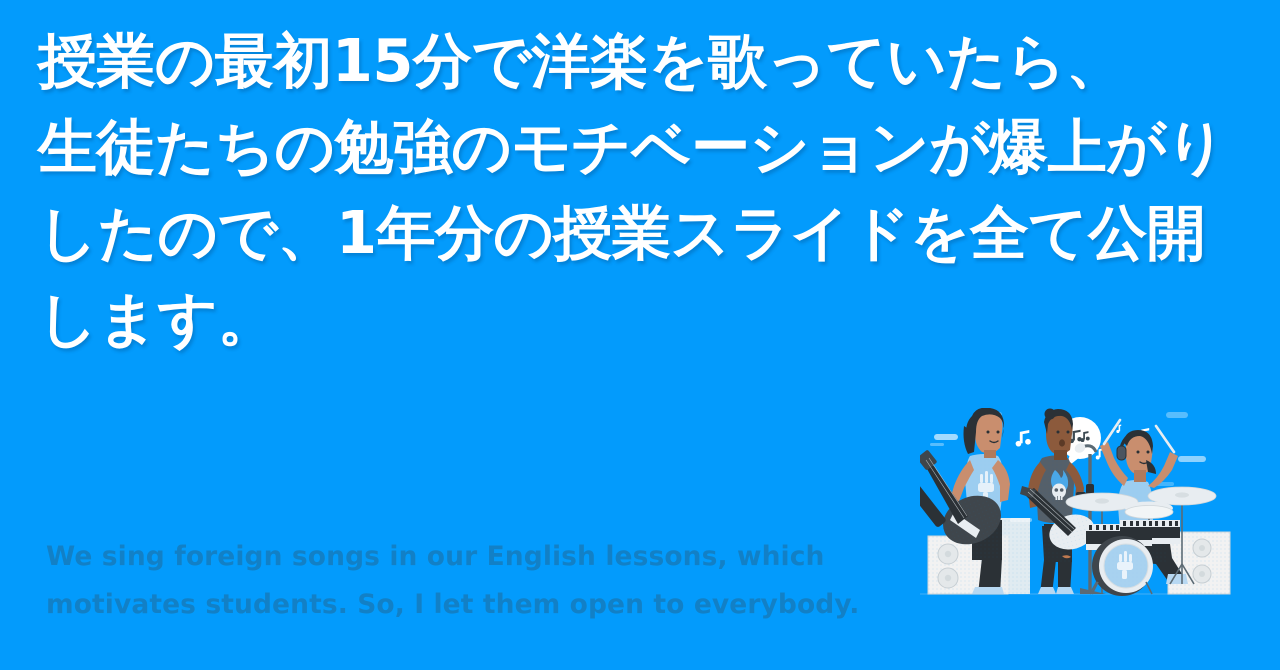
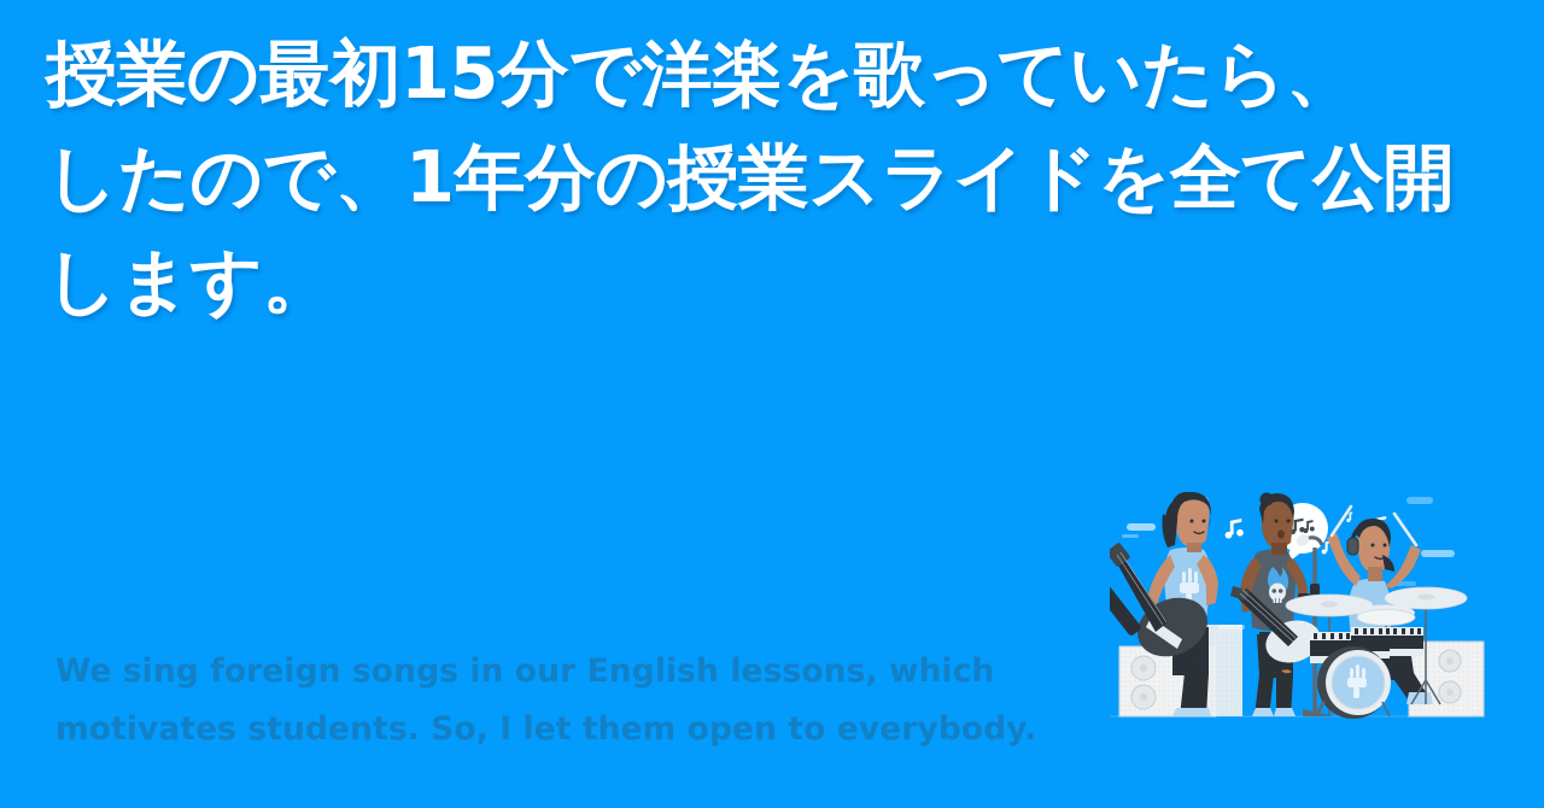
  授業の最初15分で洋楽を歌っていたら、
- 生徒たちの勉強のモチベーションが爆上がり
  したので、1年分の授業スライドを全て公開
  します。
  We sing foreign songs in our English lessons, which
  motivates students. So, I let them open to everybody.
